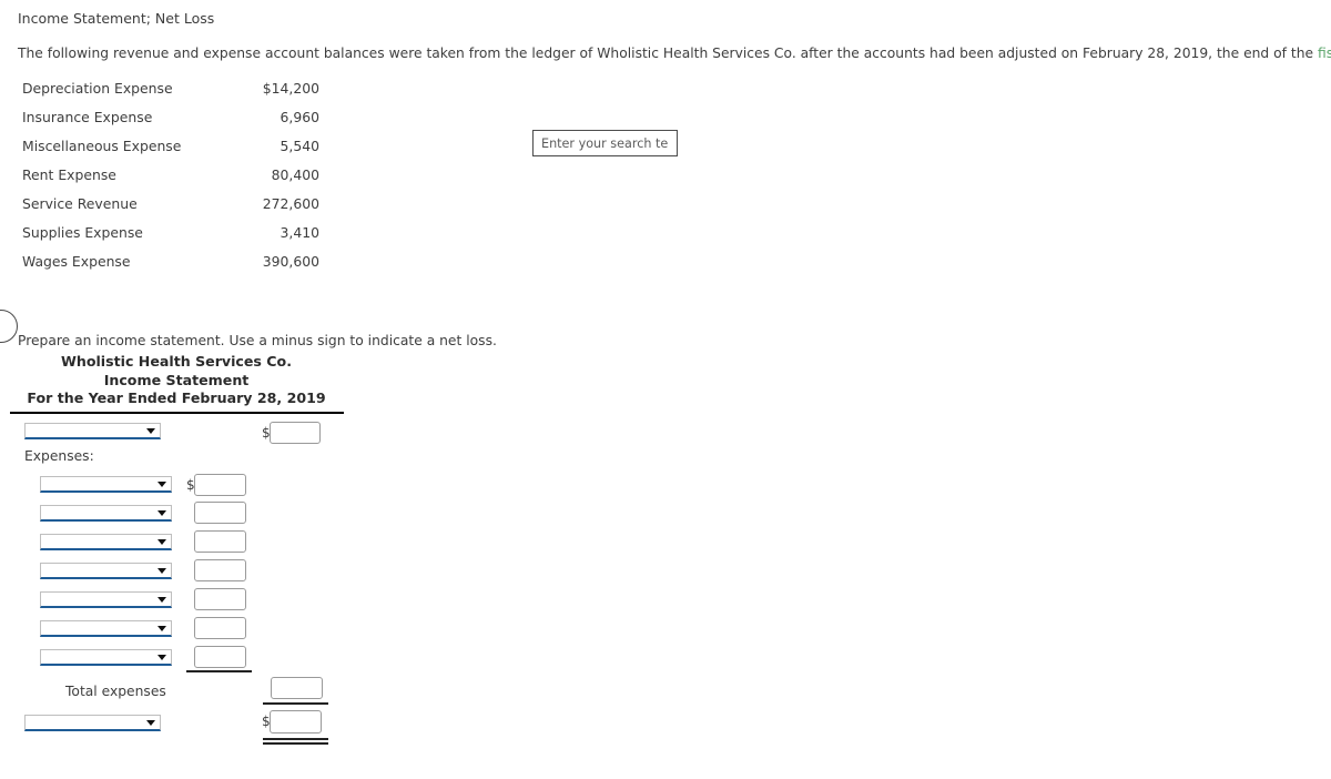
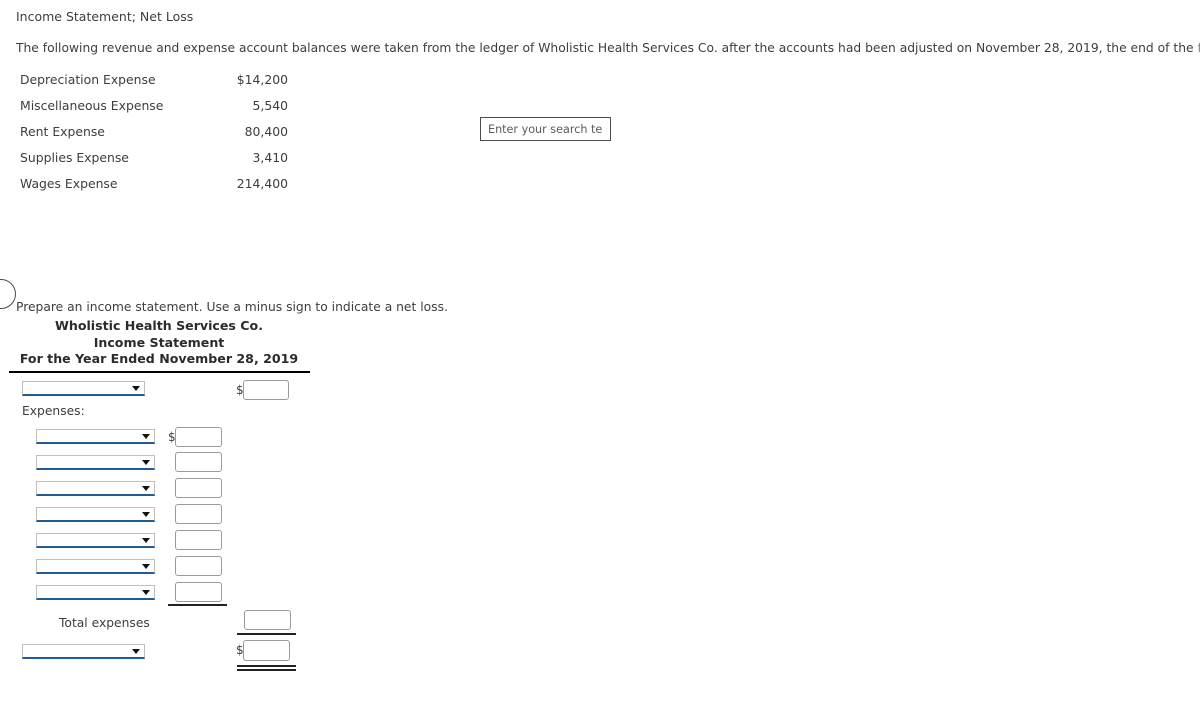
  Income Statement; Net Loss
- The following revenue and expense account balances were taken from the ledger of Wholistic Health Services Co. after the accounts had been adjusted on February 28, 2019, the end of the fis
+ The following revenue and expense account balances were taken from the ledger of Wholistic Health Services Co. after the accounts had been adjusted on November 28, 2019, the end of the f
  Depreciation Expense	$14,200
- Insurance Expense	6,960
  Miscellaneous Expense	5,540
  Rent Expense	80,400
- Service Revenue	272,600
  Supplies Expense	3,410
- Wages Expense	390,600
+ Wages Expense	214,400
  Enter your search te
  Prepare an income statement. Use a minus sign to indicate a net loss.
  Wholistic Health Services Co.
  Income Statement
- For the Year Ended February 28, 2019
+ For the Year Ended November 28, 2019
  $
  Expenses:
  $
  Total expenses
  $
